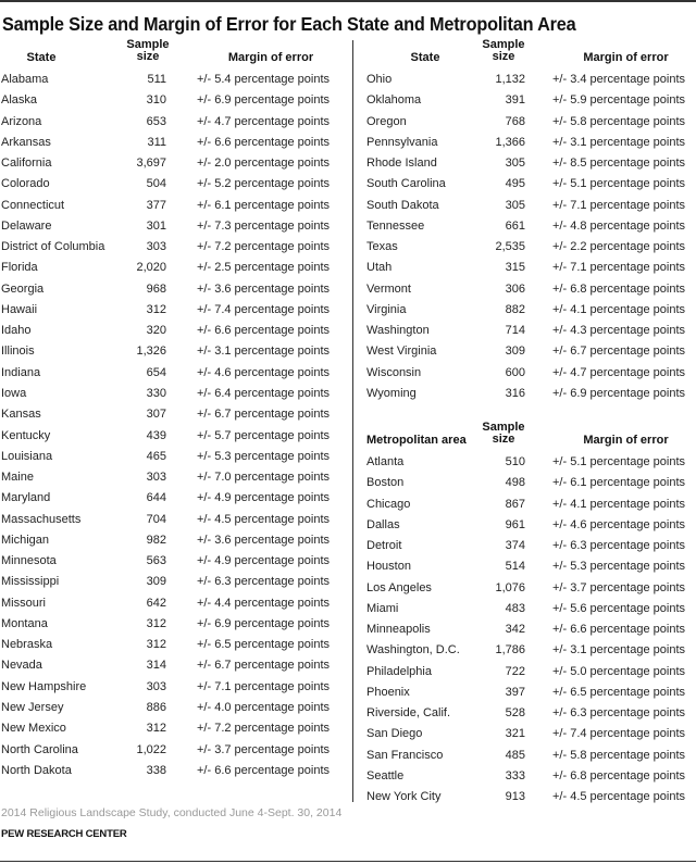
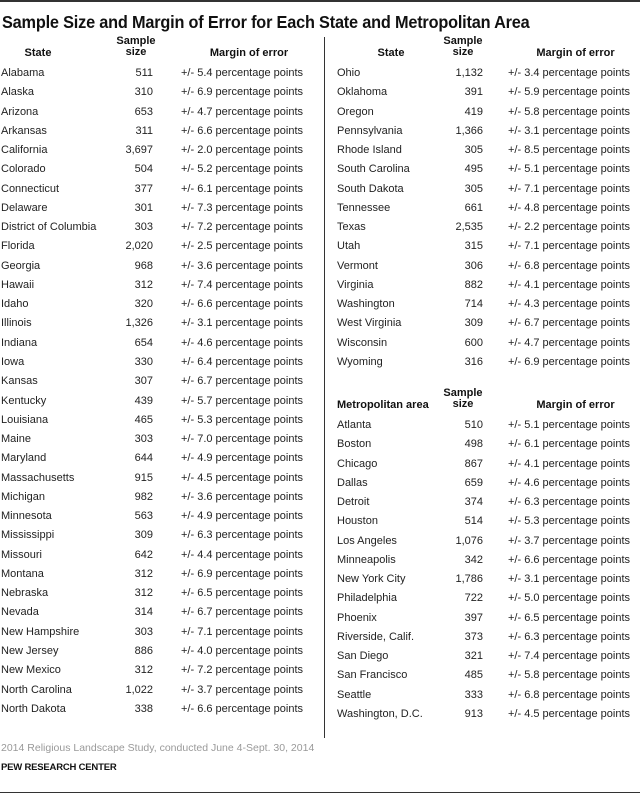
  Sample Size and Margin of Error for Each State and Metropolitan Area
  State
  Sample
  size
  Margin of error
  Alabama
  511
  +/- 5.4 percentage points
  Alaska
  310
  +/- 6.9 percentage points
  Arizona
  653
  +/- 4.7 percentage points
  Arkansas
  311
  +/- 6.6 percentage points
  California
  3,697
  +/- 2.0 percentage points
  Colorado
  504
  +/- 5.2 percentage points
  Connecticut
  377
  +/- 6.1 percentage points
  Delaware
  301
  +/- 7.3 percentage points
  District of Columbia
  303
  +/- 7.2 percentage points
  Florida
  2,020
  +/- 2.5 percentage points
  Georgia
  968
  +/- 3.6 percentage points
  Hawaii
  312
  +/- 7.4 percentage points
  Idaho
  320
  +/- 6.6 percentage points
  Illinois
  1,326
  +/- 3.1 percentage points
  Indiana
  654
  +/- 4.6 percentage points
  Iowa
  330
  +/- 6.4 percentage points
  Kansas
  307
  +/- 6.7 percentage points
  Kentucky
  439
  +/- 5.7 percentage points
  Louisiana
  465
  +/- 5.3 percentage points
  Maine
  303
  +/- 7.0 percentage points
  Maryland
  644
  +/- 4.9 percentage points
  Massachusetts
- 704
+ 915
  +/- 4.5 percentage points
  Michigan
  982
  +/- 3.6 percentage points
  Minnesota
  563
  +/- 4.9 percentage points
  Mississippi
  309
  +/- 6.3 percentage points
  Missouri
  642
  +/- 4.4 percentage points
  Montana
  312
  +/- 6.9 percentage points
  Nebraska
  312
  +/- 6.5 percentage points
  Nevada
  314
  +/- 6.7 percentage points
  New Hampshire
  303
  +/- 7.1 percentage points
  New Jersey
  886
  +/- 4.0 percentage points
  New Mexico
  312
  +/- 7.2 percentage points
  North Carolina
  1,022
  +/- 3.7 percentage points
  North Dakota
  338
  +/- 6.6 percentage points
  State
  Sample
  size
  Margin of error
  Ohio
  1,132
  +/- 3.4 percentage points
  Oklahoma
  391
  +/- 5.9 percentage points
  Oregon
- 768
+ 419
  +/- 5.8 percentage points
  Pennsylvania
  1,366
  +/- 3.1 percentage points
  Rhode Island
  305
  +/- 8.5 percentage points
  South Carolina
  495
  +/- 5.1 percentage points
  South Dakota
  305
  +/- 7.1 percentage points
  Tennessee
  661
  +/- 4.8 percentage points
  Texas
  2,535
  +/- 2.2 percentage points
  Utah
  315
  +/- 7.1 percentage points
  Vermont
  306
  +/- 6.8 percentage points
  Virginia
  882
  +/- 4.1 percentage points
  Washington
  714
  +/- 4.3 percentage points
  West Virginia
  309
  +/- 6.7 percentage points
  Wisconsin
  600
  +/- 4.7 percentage points
  Wyoming
  316
  +/- 6.9 percentage points
  Metropolitan area
  Sample
  size
  Margin of error
  Atlanta
  510
  +/- 5.1 percentage points
  Boston
  498
  +/- 6.1 percentage points
  Chicago
  867
  +/- 4.1 percentage points
  Dallas
- 961
+ 659
  +/- 4.6 percentage points
  Detroit
  374
  +/- 6.3 percentage points
  Houston
  514
  +/- 5.3 percentage points
  Los Angeles
  1,076
  +/- 3.7 percentage points
- Miami
- 483
- +/- 5.6 percentage points
  Minneapolis
  342
  +/- 6.6 percentage points
- Washington, D.C.
+ New York City
  1,786
  +/- 3.1 percentage points
  Philadelphia
  722
  +/- 5.0 percentage points
  Phoenix
  397
  +/- 6.5 percentage points
  Riverside, Calif.
- 528
+ 373
  +/- 6.3 percentage points
  San Diego
  321
  +/- 7.4 percentage points
  San Francisco
  485
  +/- 5.8 percentage points
  Seattle
  333
  +/- 6.8 percentage points
- New York City
+ Washington, D.C.
  913
  +/- 4.5 percentage points
  2014 Religious Landscape Study, conducted June 4-Sept. 30, 2014
  PEW RESEARCH CENTER
